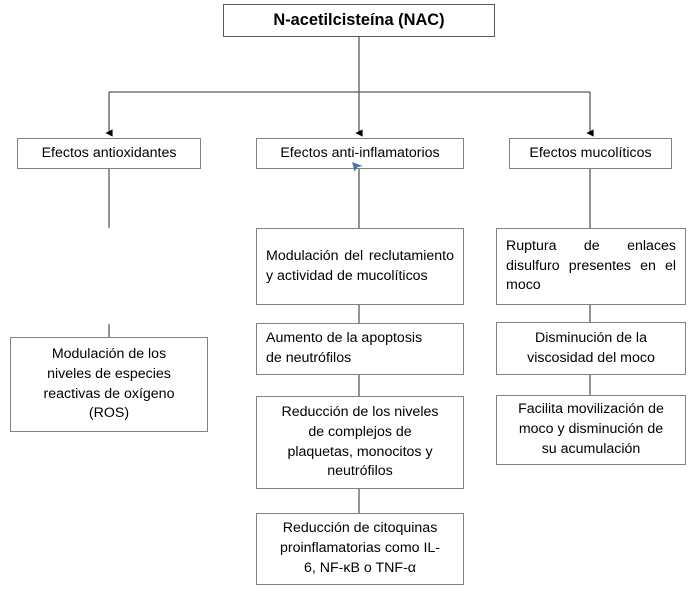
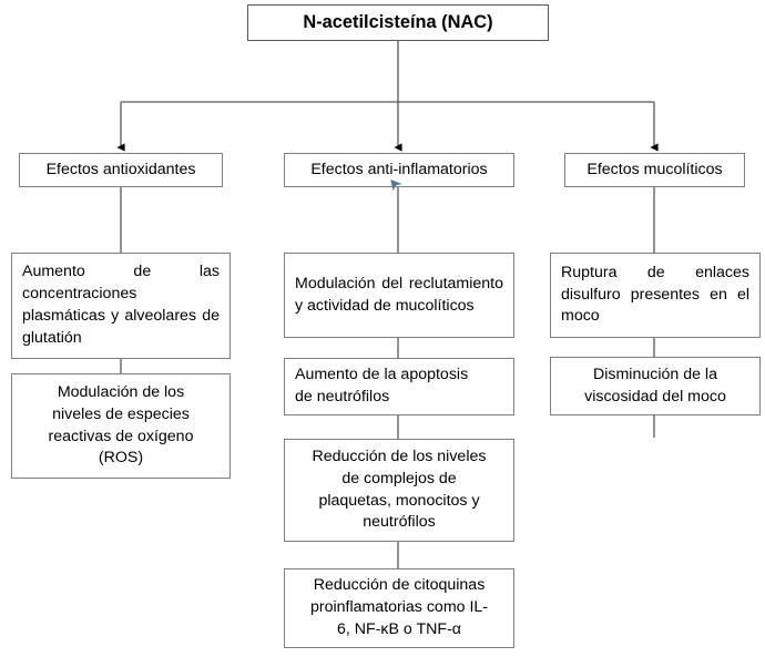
  N-acetilcisteína (NAC)
  Efectos antioxidantes
  Efectos anti-inflamatorios
  Efectos mucolíticos
+ Aumento de las concentraciones plasmáticas y alveolares de glutatión
  Modulación de los
  niveles de especies
  reactivas de oxígeno
  (ROS)
  Modulación del reclutamiento y actividad de mucolíticos
  Aumento de la apoptosis
  de neutrófilos
  Reducción de los niveles
  de complejos de
  plaquetas, monocitos y
  neutrófilos
  Reducción de citoquinas
  proinflamatorias como IL-
  6, NF-κB o TNF-α
  Ruptura de enlaces disulfuro presentes en el moco
  Disminución de la
  viscosidad del moco
- Facilita movilización de
- moco y disminución de
- su acumulación
